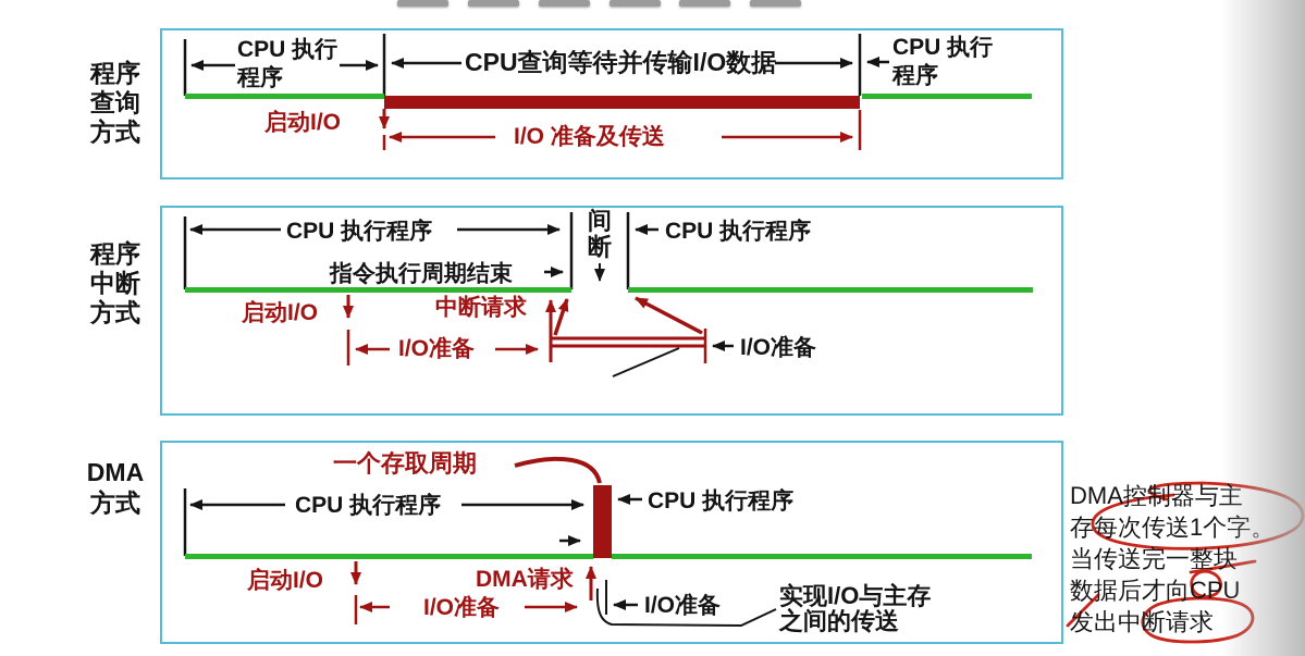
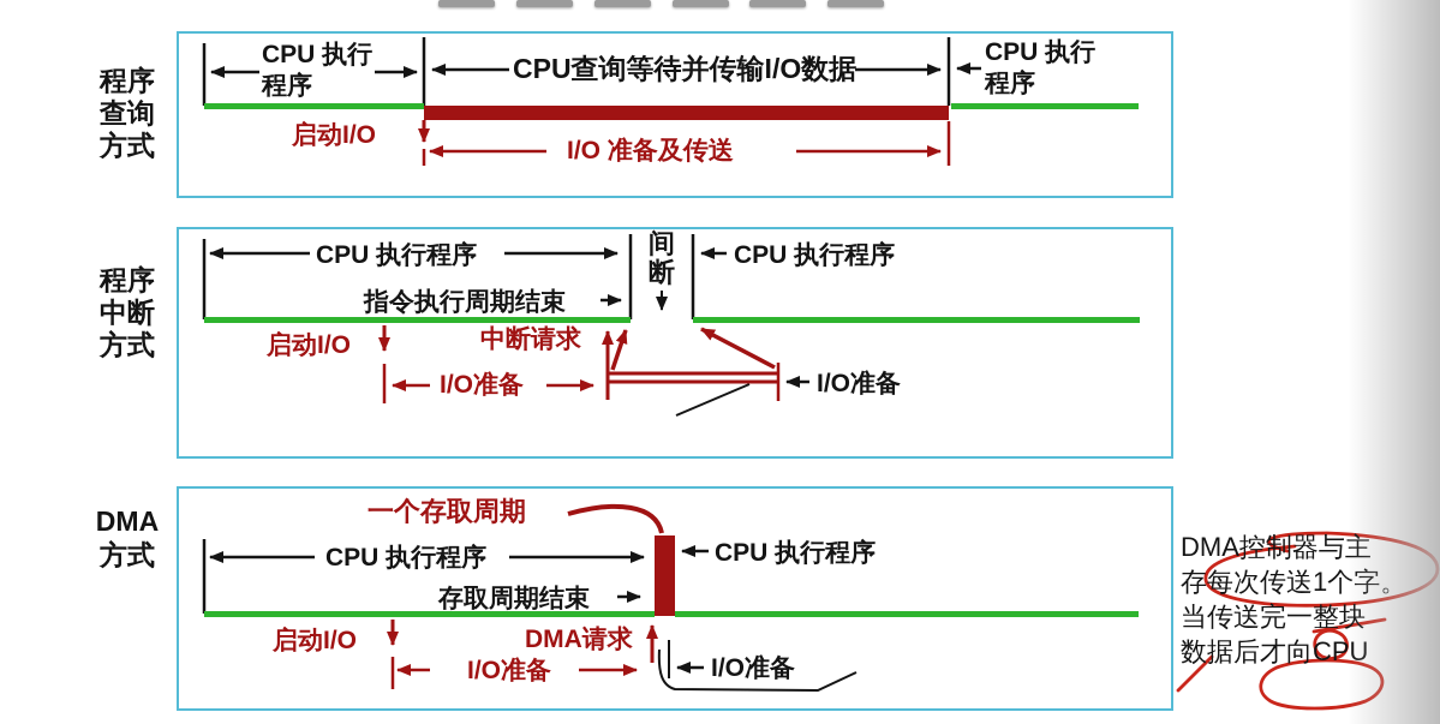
  程序
  查询
  方式
  程序
  中断
  方式
  DMA
  方式
  CPU 执行
  程序
  CPU查询等待并传输I/O数据
  CPU 执行
  程序
  启动I/O
  I/O 准备及传送
  CPU 执行程序
  间
  断
  CPU 执行程序
  指令执行周期结束
  启动I/O
  中断请求
  I/O准备
  I/O准备
  一个存取周期
  CPU 执行程序
  CPU 执行程序
+ 存取周期结束
  启动I/O
  DMA请求
  I/O准备
  I/O准备
- 实现I/O与主存
- 之间的传送
  DMA控制器与
  存每次传送1个
  当传送完一整
  数据后才向CP
- 发出中断请求
